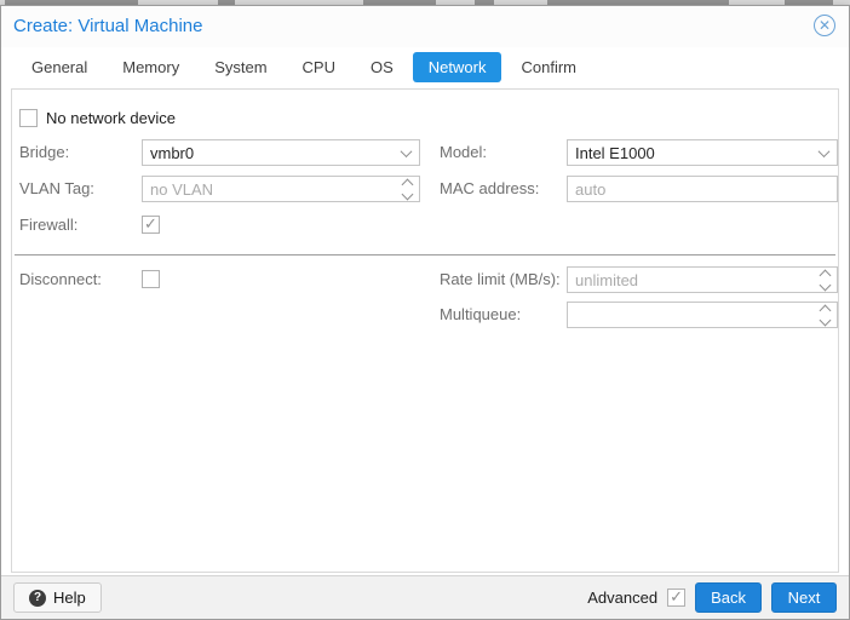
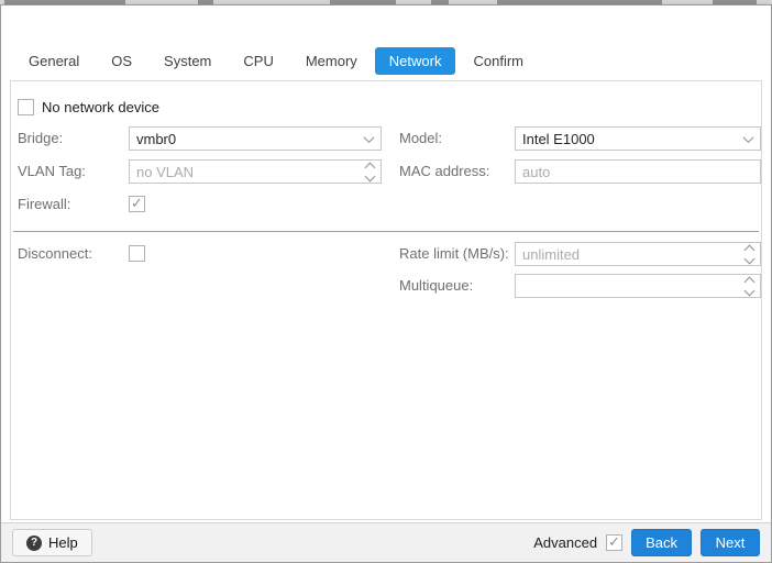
- Create: Virtual Machine
- ✕
  General
- Memory
+ OS
  System
  CPU
- OS
+ Memory
  Network
  Confirm
  No network device
  Bridge:
  vmbr0
  Model:
  Intel E1000
  VLAN Tag:
  no VLAN
  MAC address:
  auto
  Firewall:
  Disconnect:
  Rate limit (MB/s):
  unlimited
  Multiqueue:
  ?
  Help
  Advanced
  Back
  Next
